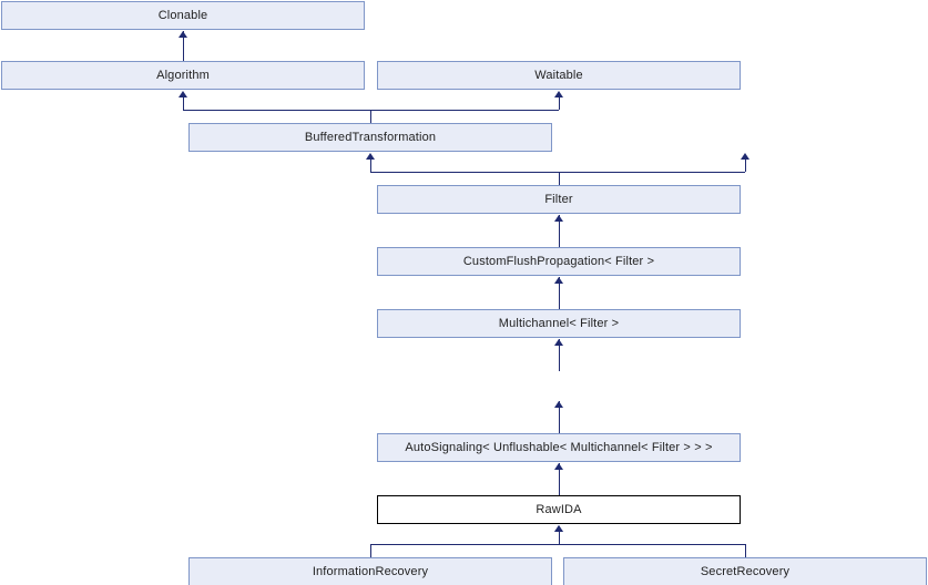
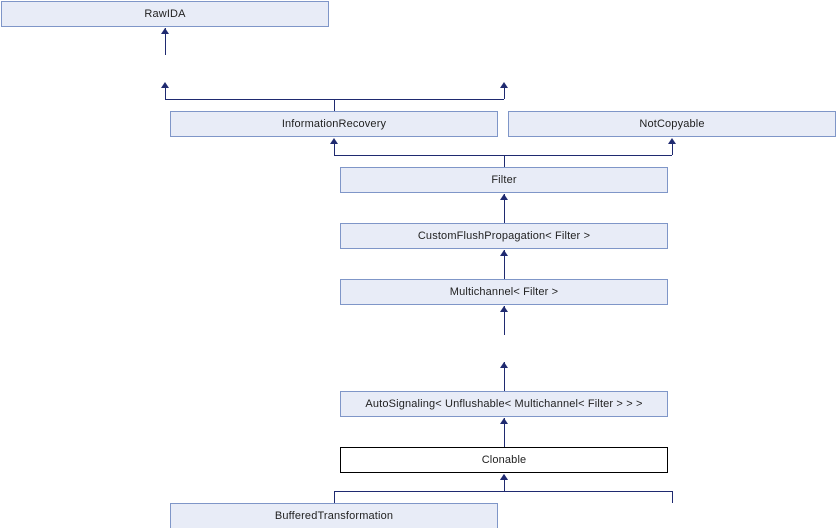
- Clonable
+ RawIDA
- Algorithm
- Waitable
- BufferedTransformation
+ InformationRecovery
+ NotCopyable
  Filter
  CustomFlushPropagation< Filter >
  Multichannel< Filter >
  AutoSignaling< Unflushable< Multichannel< Filter > > >
- RawIDA
+ Clonable
- InformationRecovery
+ BufferedTransformation
- SecretRecovery
